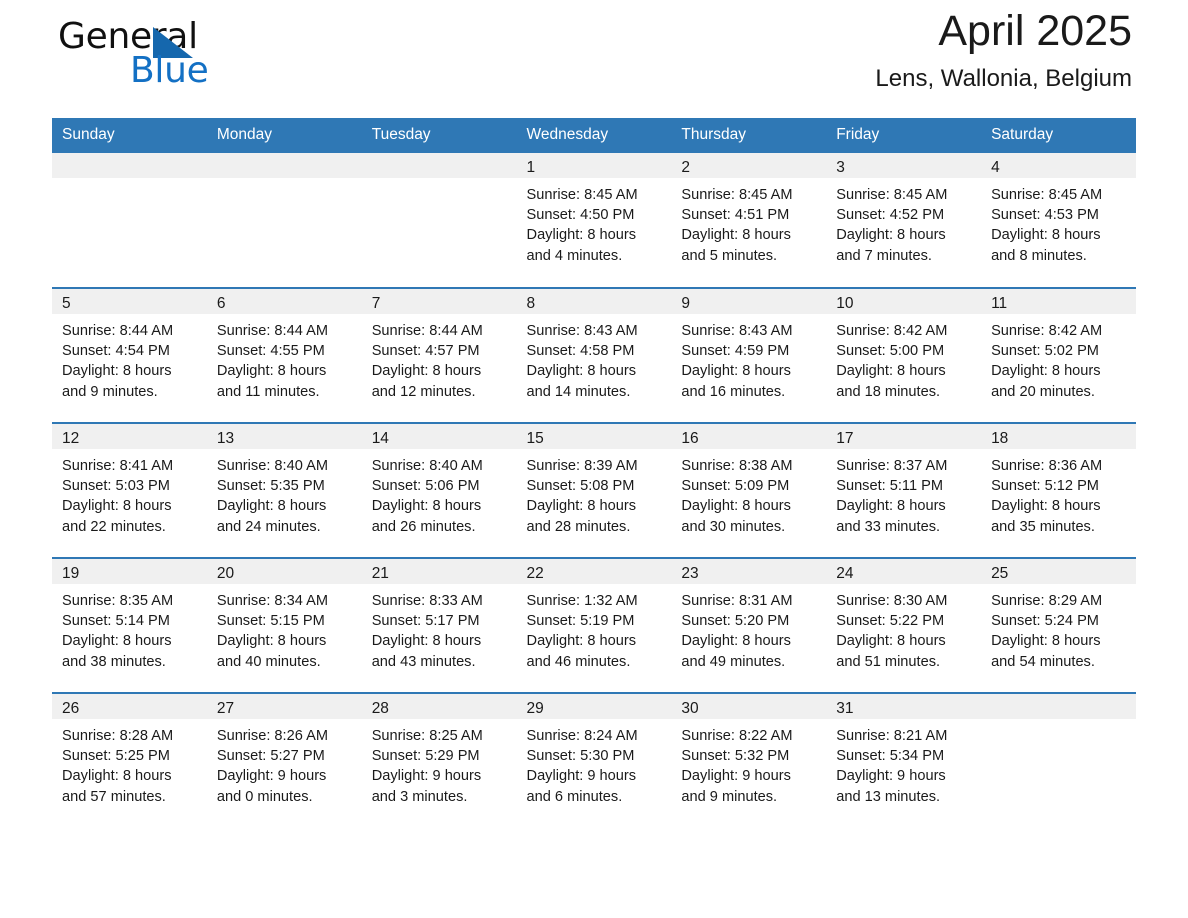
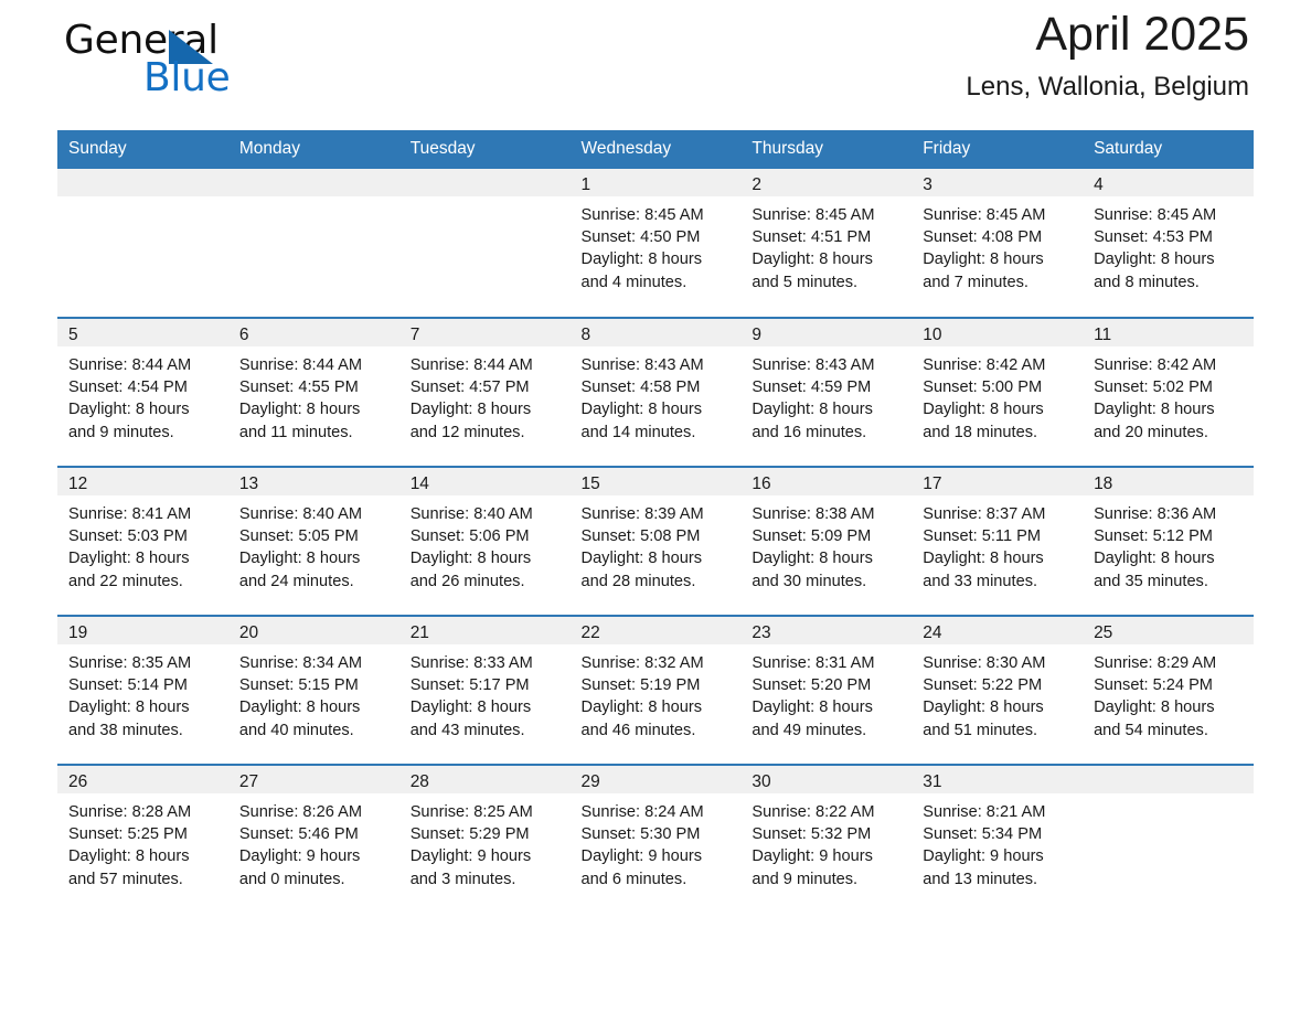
  General
  Blue
  April 2025
  Lens, Wallonia, Belgium
  Sunday	Monday	Tuesday	Wednesday	Thursday	Friday	Saturday
- 			1Sunrise: 8:45 AMSunset: 4:50 PMDaylight: 8 hoursand 4 minutes.	2Sunrise: 8:45 AMSunset: 4:51 PMDaylight: 8 hoursand 5 minutes.	3Sunrise: 8:45 AMSunset: 4:52 PMDaylight: 8 hoursand 7 minutes.	4Sunrise: 8:45 AMSunset: 4:53 PMDaylight: 8 hoursand 8 minutes.
+ 			1Sunrise: 8:45 AMSunset: 4:50 PMDaylight: 8 hoursand 4 minutes.	2Sunrise: 8:45 AMSunset: 4:51 PMDaylight: 8 hoursand 5 minutes.	3Sunrise: 8:45 AMSunset: 4:08 PMDaylight: 8 hoursand 7 minutes.	4Sunrise: 8:45 AMSunset: 4:53 PMDaylight: 8 hoursand 8 minutes.
  5Sunrise: 8:44 AMSunset: 4:54 PMDaylight: 8 hoursand 9 minutes.	6Sunrise: 8:44 AMSunset: 4:55 PMDaylight: 8 hoursand 11 minutes.	7Sunrise: 8:44 AMSunset: 4:57 PMDaylight: 8 hoursand 12 minutes.	8Sunrise: 8:43 AMSunset: 4:58 PMDaylight: 8 hoursand 14 minutes.	9Sunrise: 8:43 AMSunset: 4:59 PMDaylight: 8 hoursand 16 minutes.	10Sunrise: 8:42 AMSunset: 5:00 PMDaylight: 8 hoursand 18 minutes.	11Sunrise: 8:42 AMSunset: 5:02 PMDaylight: 8 hoursand 20 minutes.
- 12Sunrise: 8:41 AMSunset: 5:03 PMDaylight: 8 hoursand 22 minutes.	13Sunrise: 8:40 AMSunset: 5:35 PMDaylight: 8 hoursand 24 minutes.	14Sunrise: 8:40 AMSunset: 5:06 PMDaylight: 8 hoursand 26 minutes.	15Sunrise: 8:39 AMSunset: 5:08 PMDaylight: 8 hoursand 28 minutes.	16Sunrise: 8:38 AMSunset: 5:09 PMDaylight: 8 hoursand 30 minutes.	17Sunrise: 8:37 AMSunset: 5:11 PMDaylight: 8 hoursand 33 minutes.	18Sunrise: 8:36 AMSunset: 5:12 PMDaylight: 8 hoursand 35 minutes.
+ 12Sunrise: 8:41 AMSunset: 5:03 PMDaylight: 8 hoursand 22 minutes.	13Sunrise: 8:40 AMSunset: 5:05 PMDaylight: 8 hoursand 24 minutes.	14Sunrise: 8:40 AMSunset: 5:06 PMDaylight: 8 hoursand 26 minutes.	15Sunrise: 8:39 AMSunset: 5:08 PMDaylight: 8 hoursand 28 minutes.	16Sunrise: 8:38 AMSunset: 5:09 PMDaylight: 8 hoursand 30 minutes.	17Sunrise: 8:37 AMSunset: 5:11 PMDaylight: 8 hoursand 33 minutes.	18Sunrise: 8:36 AMSunset: 5:12 PMDaylight: 8 hoursand 35 minutes.
- 19Sunrise: 8:35 AMSunset: 5:14 PMDaylight: 8 hoursand 38 minutes.	20Sunrise: 8:34 AMSunset: 5:15 PMDaylight: 8 hoursand 40 minutes.	21Sunrise: 8:33 AMSunset: 5:17 PMDaylight: 8 hoursand 43 minutes.	22Sunrise: 1:32 AMSunset: 5:19 PMDaylight: 8 hoursand 46 minutes.	23Sunrise: 8:31 AMSunset: 5:20 PMDaylight: 8 hoursand 49 minutes.	24Sunrise: 8:30 AMSunset: 5:22 PMDaylight: 8 hoursand 51 minutes.	25Sunrise: 8:29 AMSunset: 5:24 PMDaylight: 8 hoursand 54 minutes.
+ 19Sunrise: 8:35 AMSunset: 5:14 PMDaylight: 8 hoursand 38 minutes.	20Sunrise: 8:34 AMSunset: 5:15 PMDaylight: 8 hoursand 40 minutes.	21Sunrise: 8:33 AMSunset: 5:17 PMDaylight: 8 hoursand 43 minutes.	22Sunrise: 8:32 AMSunset: 5:19 PMDaylight: 8 hoursand 46 minutes.	23Sunrise: 8:31 AMSunset: 5:20 PMDaylight: 8 hoursand 49 minutes.	24Sunrise: 8:30 AMSunset: 5:22 PMDaylight: 8 hoursand 51 minutes.	25Sunrise: 8:29 AMSunset: 5:24 PMDaylight: 8 hoursand 54 minutes.
- 26Sunrise: 8:28 AMSunset: 5:25 PMDaylight: 8 hoursand 57 minutes.	27Sunrise: 8:26 AMSunset: 5:27 PMDaylight: 9 hoursand 0 minutes.	28Sunrise: 8:25 AMSunset: 5:29 PMDaylight: 9 hoursand 3 minutes.	29Sunrise: 8:24 AMSunset: 5:30 PMDaylight: 9 hoursand 6 minutes.	30Sunrise: 8:22 AMSunset: 5:32 PMDaylight: 9 hoursand 9 minutes.	31Sunrise: 8:21 AMSunset: 5:34 PMDaylight: 9 hoursand 13 minutes.
+ 26Sunrise: 8:28 AMSunset: 5:25 PMDaylight: 8 hoursand 57 minutes.	27Sunrise: 8:26 AMSunset: 5:46 PMDaylight: 9 hoursand 0 minutes.	28Sunrise: 8:25 AMSunset: 5:29 PMDaylight: 9 hoursand 3 minutes.	29Sunrise: 8:24 AMSunset: 5:30 PMDaylight: 9 hoursand 6 minutes.	30Sunrise: 8:22 AMSunset: 5:32 PMDaylight: 9 hoursand 9 minutes.	31Sunrise: 8:21 AMSunset: 5:34 PMDaylight: 9 hoursand 13 minutes.
